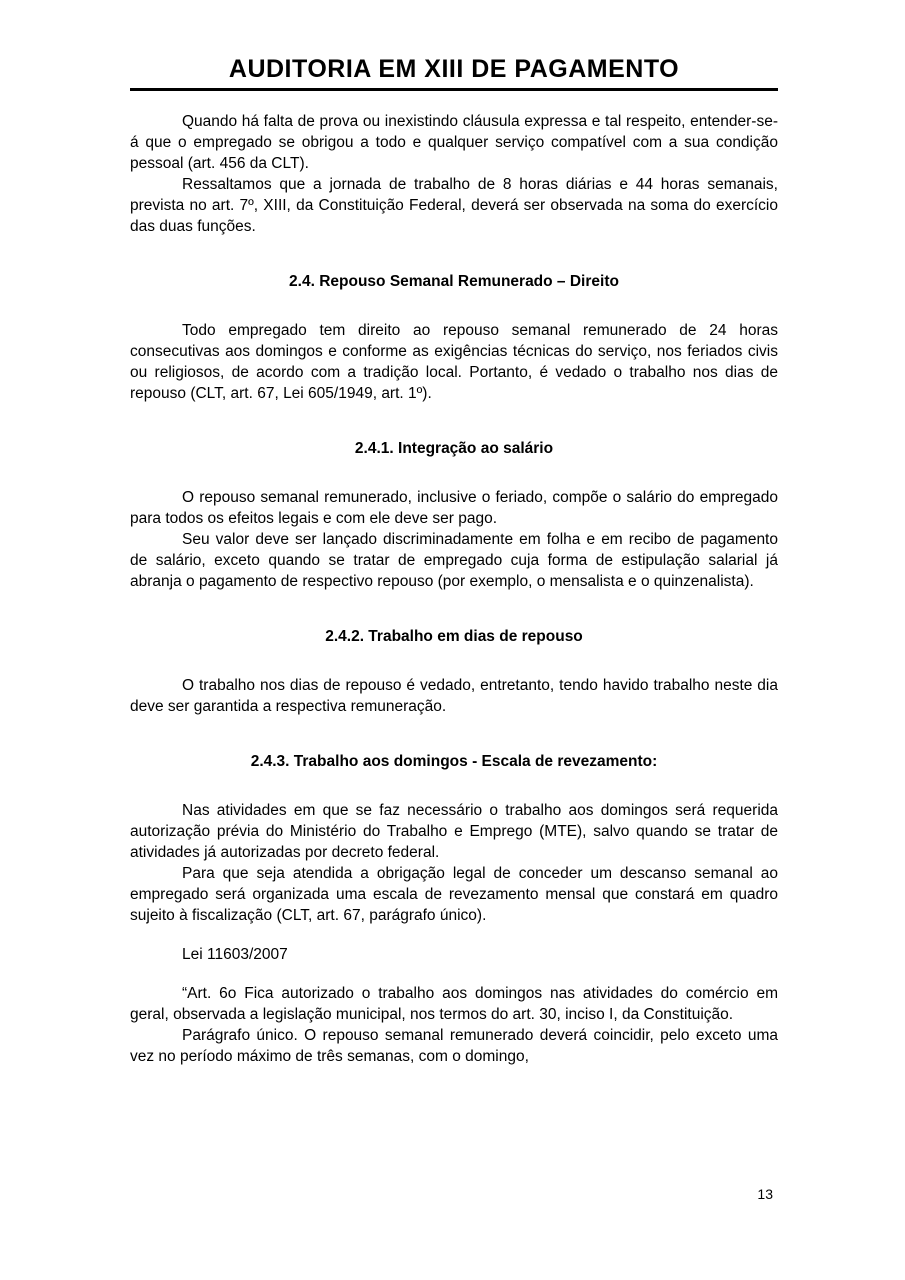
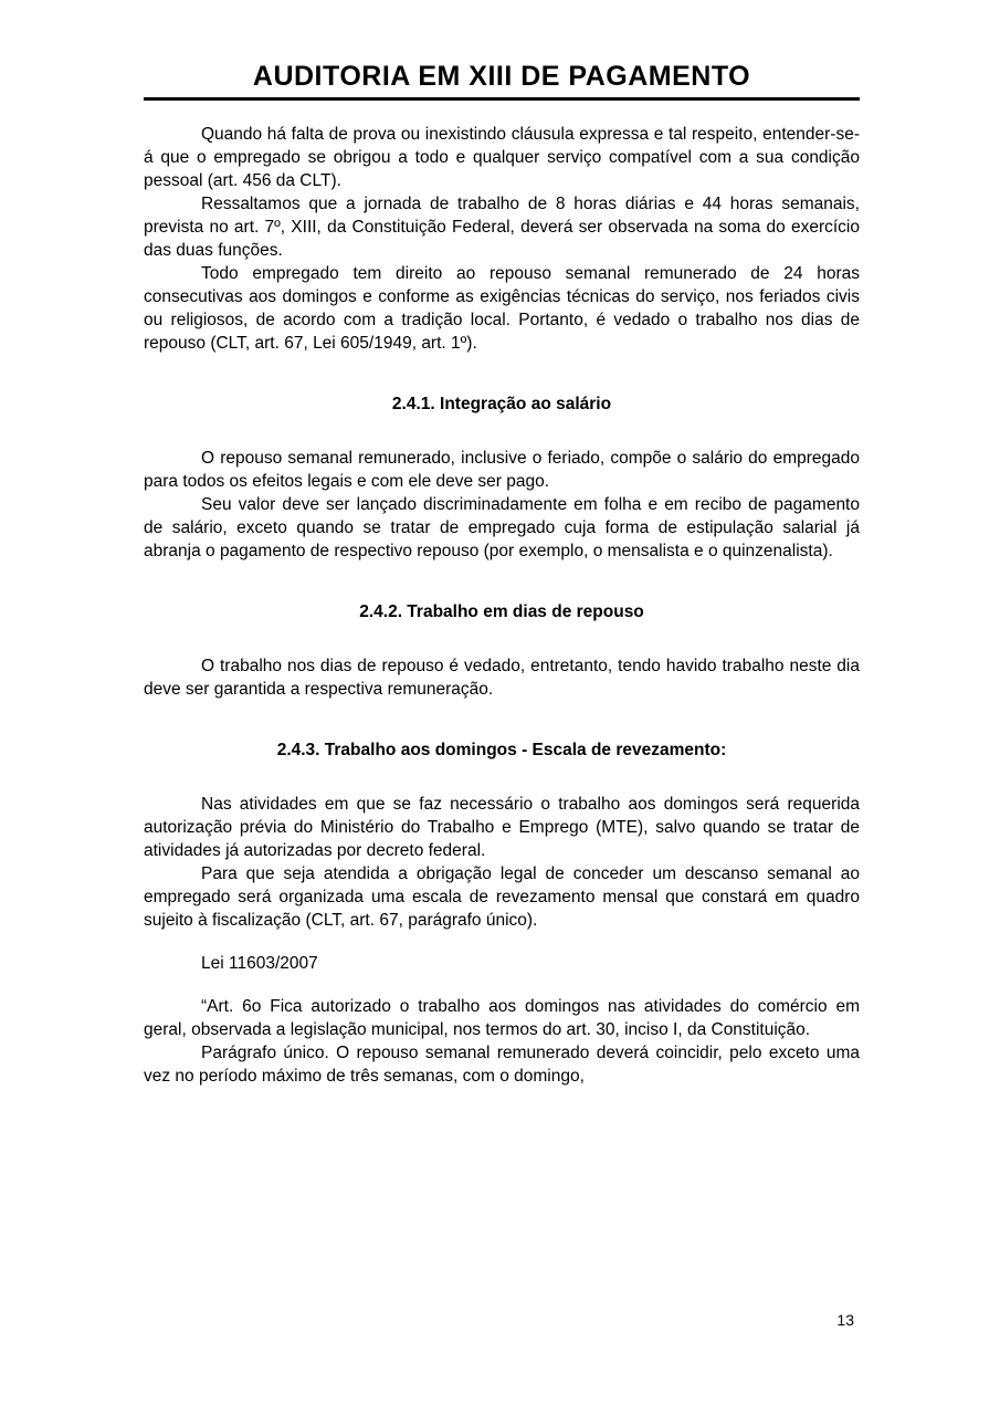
  AUDITORIA EM XIII DE PAGAMENTO
  Quando há falta de prova ou inexistindo cláusula expressa e tal respeito, entender-se-á que o empregado se obrigou a todo e qualquer serviço compatível com a sua condição pessoal (art. 456 da CLT).
  Ressaltamos que a jornada de trabalho de 8 horas diárias e 44 horas semanais, prevista no art. 7º, XIII, da Constituição Federal, deverá ser observada na soma do exercício das duas funções.
- 2.4. Repouso Semanal Remunerado – Direito
  Todo empregado tem direito ao repouso semanal remunerado de 24 horas consecutivas aos domingos e conforme as exigências técnicas do serviço, nos feriados civis ou religiosos, de acordo com a tradição local. Portanto, é vedado o trabalho nos dias de repouso (CLT, art. 67, Lei 605/1949, art. 1º).
  2.4.1. Integração ao salário
  O repouso semanal remunerado, inclusive o feriado, compõe o salário do empregado para todos os efeitos legais e com ele deve ser pago.
  Seu valor deve ser lançado discriminadamente em folha e em recibo de pagamento de salário, exceto quando se tratar de empregado cuja forma de estipulação salarial já abranja o pagamento de respectivo repouso (por exemplo, o mensalista e o quinzenalista).
  2.4.2. Trabalho em dias de repouso
  O trabalho nos dias de repouso é vedado, entretanto, tendo havido trabalho neste dia deve ser garantida a respectiva remuneração.
  2.4.3. Trabalho aos domingos - Escala de revezamento:
  Nas atividades em que se faz necessário o trabalho aos domingos será requerida autorização prévia do Ministério do Trabalho e Emprego (MTE), salvo quando se tratar de atividades já autorizadas por decreto federal.
  Para que seja atendida a obrigação legal de conceder um descanso semanal ao empregado será organizada uma escala de revezamento mensal que constará em quadro sujeito à fiscalização (CLT, art. 67, parágrafo único).
  Lei 11603/2007
  “Art. 6o Fica autorizado o trabalho aos domingos nas atividades do comércio em geral, observada a legislação municipal, nos termos do art. 30, inciso I, da Constituição.
  Parágrafo único. O repouso semanal remunerado deverá coincidir, pelo exceto uma vez no período máximo de três semanas, com o domingo,
  13
